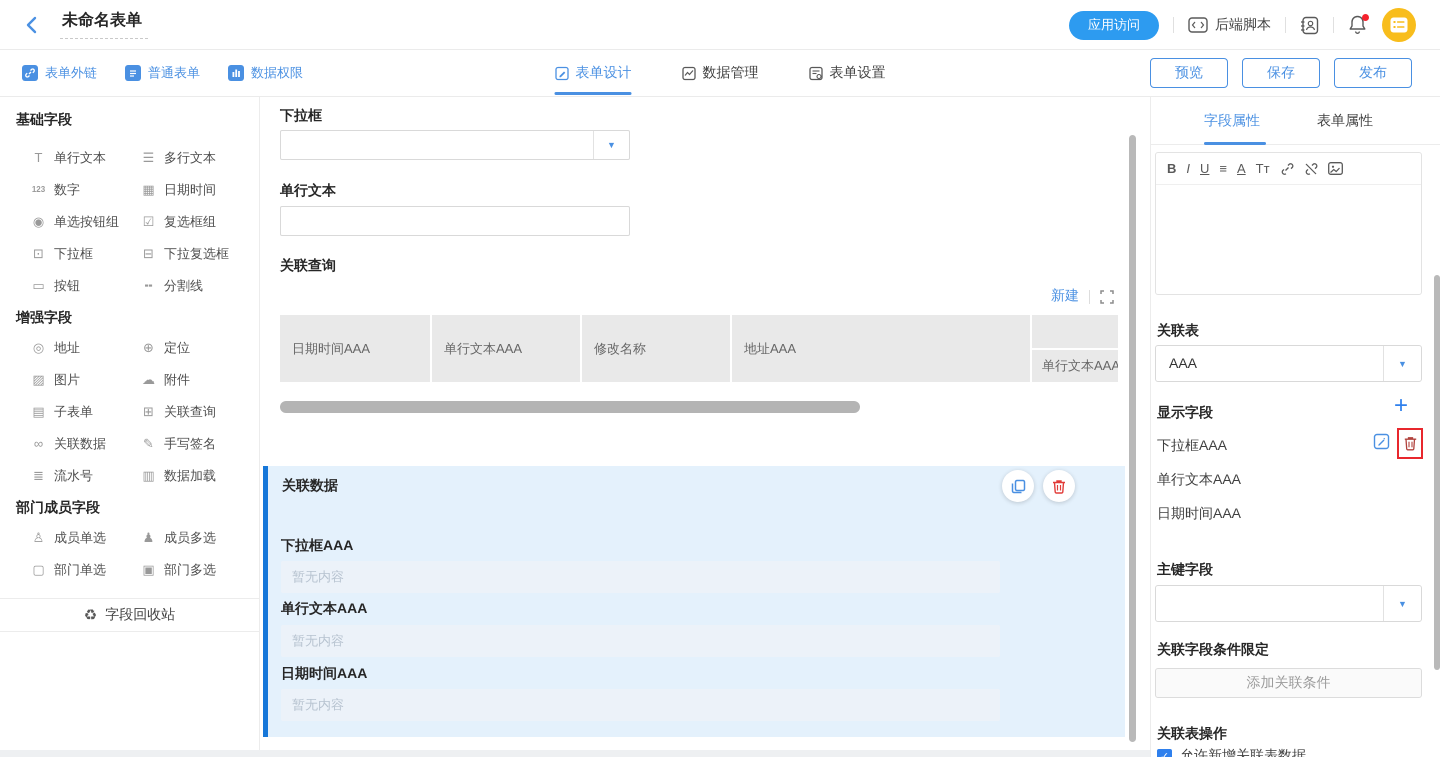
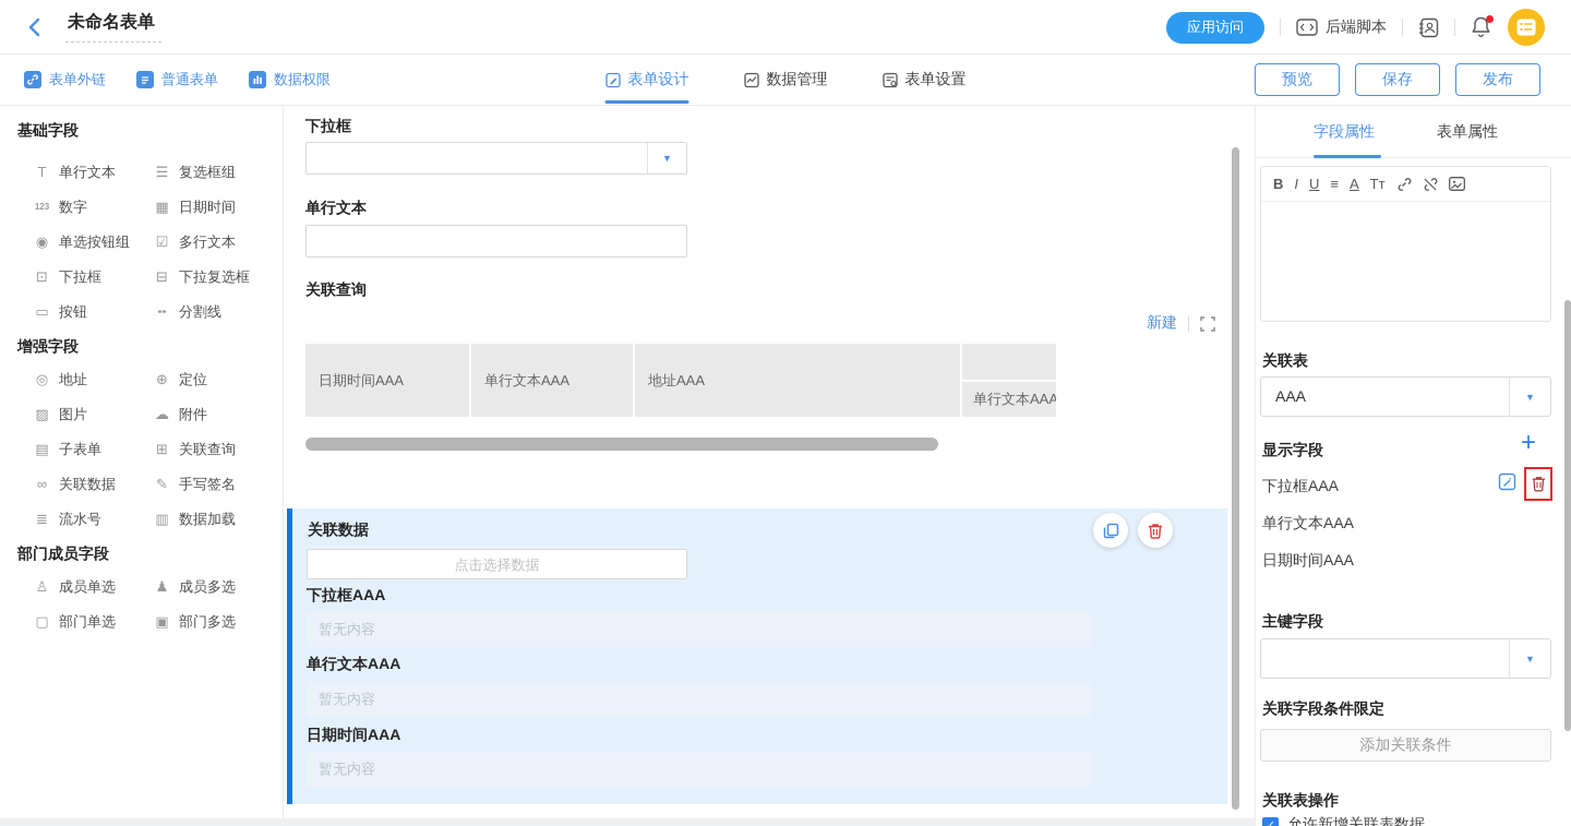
  未命名表单
  应用访问
  后端脚本
  表单外链
  普通表单
  数据权限
  表单设计
  数据管理
  表单设置
  预览
  保存
  发布
  基础字段
  T
  单行文本
  ☰
- 多行文本
+ 复选框组
  123
  数字
  ▦
  日期时间
  ◉
  单选按钮组
  ☑
- 复选框组
+ 多行文本
  ⊡
  下拉框
  ⊟
  下拉复选框
  ▭
  按钮
  ╍
  分割线
  增强字段
  ◎
  地址
  ⊕
  定位
  ▨
  图片
  ☁
  附件
  ▤
  子表单
  ⊞
  关联查询
  ∞
  关联数据
  ✎
  手写签名
  ≣
  流水号
  ▥
  数据加载
  部门成员字段
  ♙
  成员单选
  ♟
  成员多选
  ▢
  部门单选
  ▣
  部门多选
- ♻
- 字段回收站
  下拉框
  ▼
  单行文本
  关联查询
  新建
  日期时间AAA
  单行文本AAA
- 修改名称
  地址AAA
  单行文本AAA
  关联数据
+ 点击选择数据
  下拉框AAA
  暂无内容
  单行文本AAA
  暂无内容
  日期时间AAA
  暂无内容
  字段属性
  表单属性
  B
  I
  U
  ≡
  A
  Tᴛ
  关联表
  AAA
  ▼
  显示字段
  +
  下拉框AAA
  单行文本AAA
  日期时间AAA
  主键字段
  ▼
  关联字段条件限定
  添加关联条件
  关联表操作
  允许新增关联表数据
